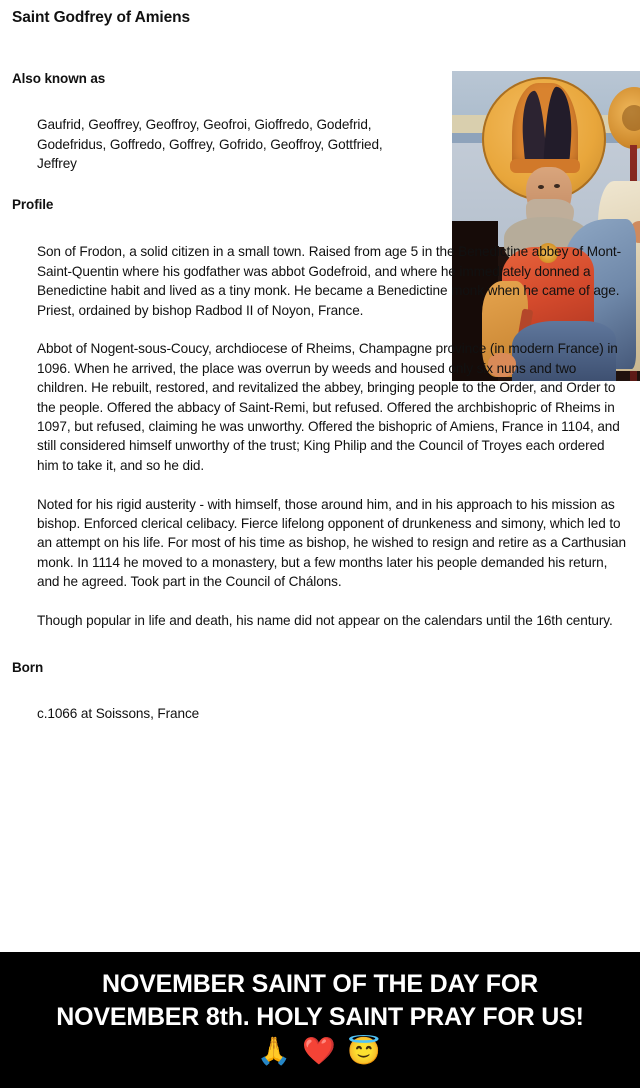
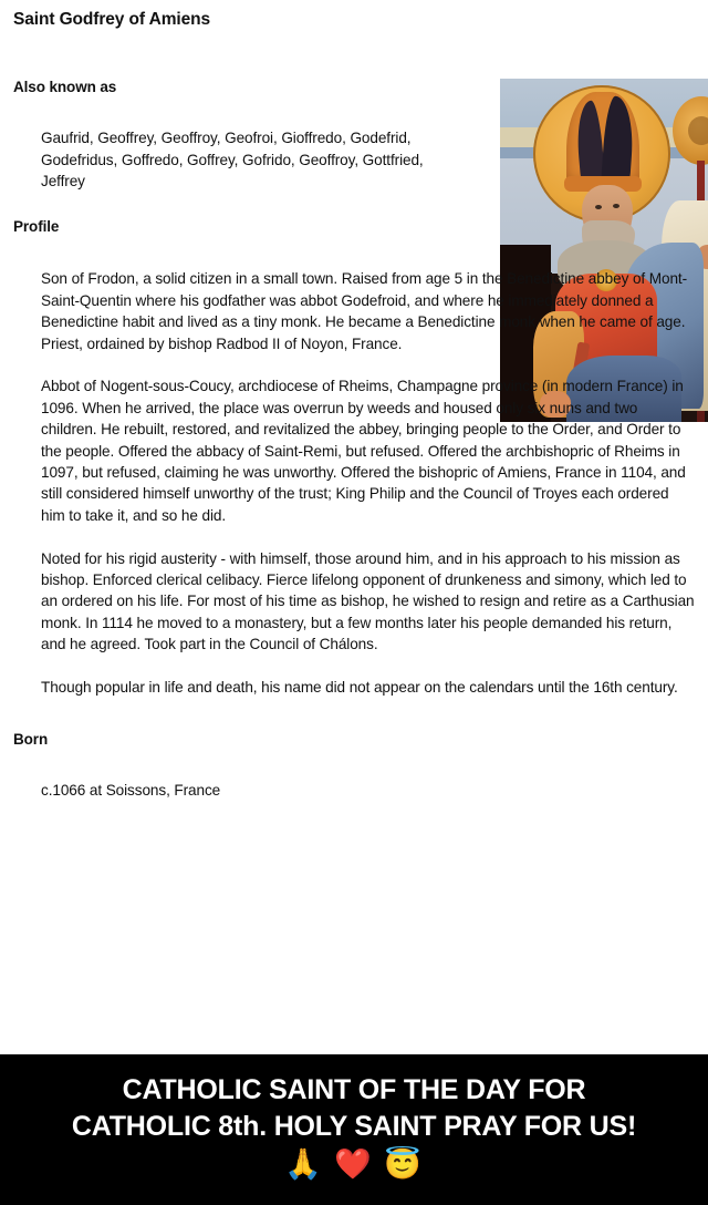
  Saint Godfrey of Amiens
  Also known as
  Gaufrid, Geoffrey, Geoffroy, Geofroi, Gioffredo, Godefrid, Godefridus, Goffredo, Goffrey, Gofrido, Geoffroy, Gottfried, Jeffrey
  Profile
  Son of Frodon, a solid citizen in a small town. Raised from age 5 in the Benedictine abbey of Mont-Saint-Quentin where his godfather was abbot Godefroid, and where he immediately donned a Benedictine habit and lived as a tiny monk. He became a Benedictine monk when he came of age. Priest, ordained by bishop Radbod II of Noyon, France.
  Abbot of Nogent-sous-Coucy, archdiocese of Rheims, Champagne province (in modern France) in 1096. When he arrived, the place was overrun by weeds and housed only six nuns and two children. He rebuilt, restored, and revitalized the abbey, bringing people to the Order, and Order to the people. Offered the abbacy of Saint-Remi, but refused. Offered the archbishopric of Rheims in 1097, but refused, claiming he was unworthy. Offered the bishopric of Amiens, France in 1104, and still considered himself unworthy of the trust; King Philip and the Council of Troyes each ordered him to take it, and so he did.
- Noted for his rigid austerity - with himself, those around him, and in his approach to his mission as bishop. Enforced clerical celibacy. Fierce lifelong opponent of drunkeness and simony, which led to an attempt on his life. For most of his time as bishop, he wished to resign and retire as a Carthusian monk. In 1114 he moved to a monastery, but a few months later his people demanded his return, and he agreed. Took part in the Council of Chálons.
+ Noted for his rigid austerity - with himself, those around him, and in his approach to his mission as bishop. Enforced clerical celibacy. Fierce lifelong opponent of drunkeness and simony, which led to an ordered on his life. For most of his time as bishop, he wished to resign and retire as a Carthusian monk. In 1114 he moved to a monastery, but a few months later his people demanded his return, and he agreed. Took part in the Council of Chálons.
  Though popular in life and death, his name did not appear on the calendars until the 16th century.
  Born
  c.1066 at Soissons, France
- NOVEMBER SAINT OF THE DAY FOR
+ CATHOLIC SAINT OF THE DAY FOR
- NOVEMBER 8th. HOLY SAINT PRAY FOR US!
+ CATHOLIC 8th. HOLY SAINT PRAY FOR US!
  🙏 ❤️ 😇
